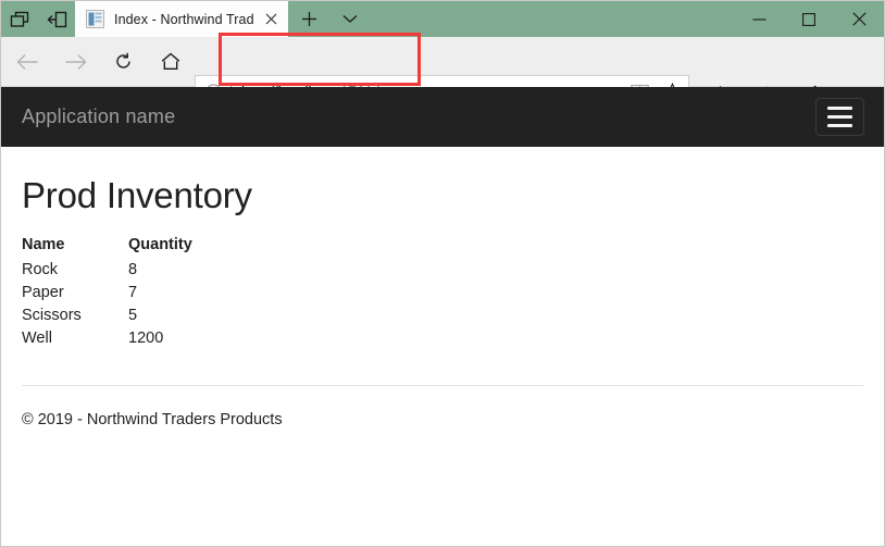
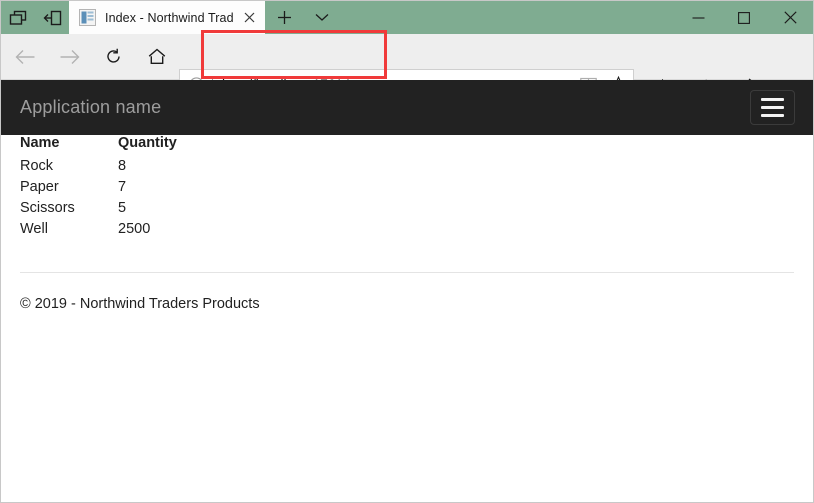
  Index - Northwind Trad
  Application name
- Prod Inventory
  Name	Quantity
  Rock	8
  Paper	7
  Scissors	5
- Well	1200
+ Well	2500
  © 2019 - Northwind Traders Products
